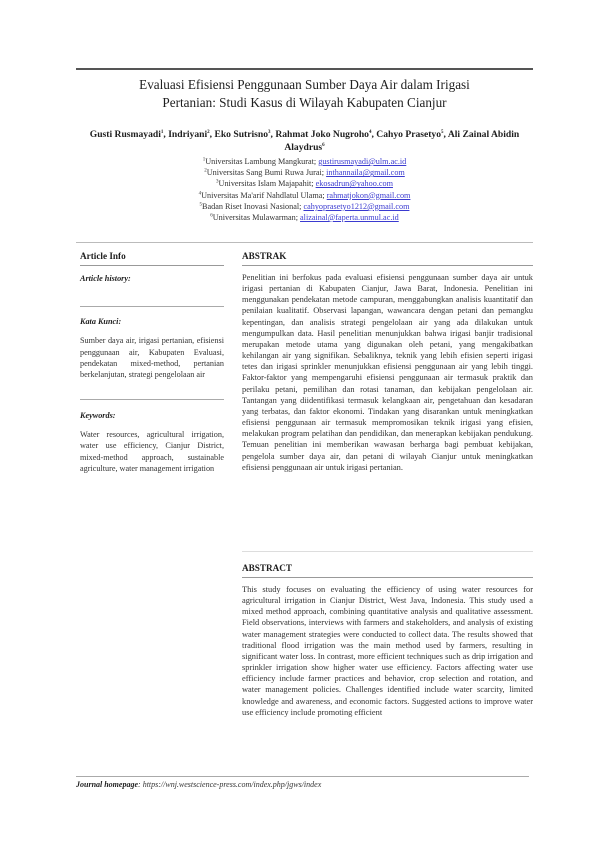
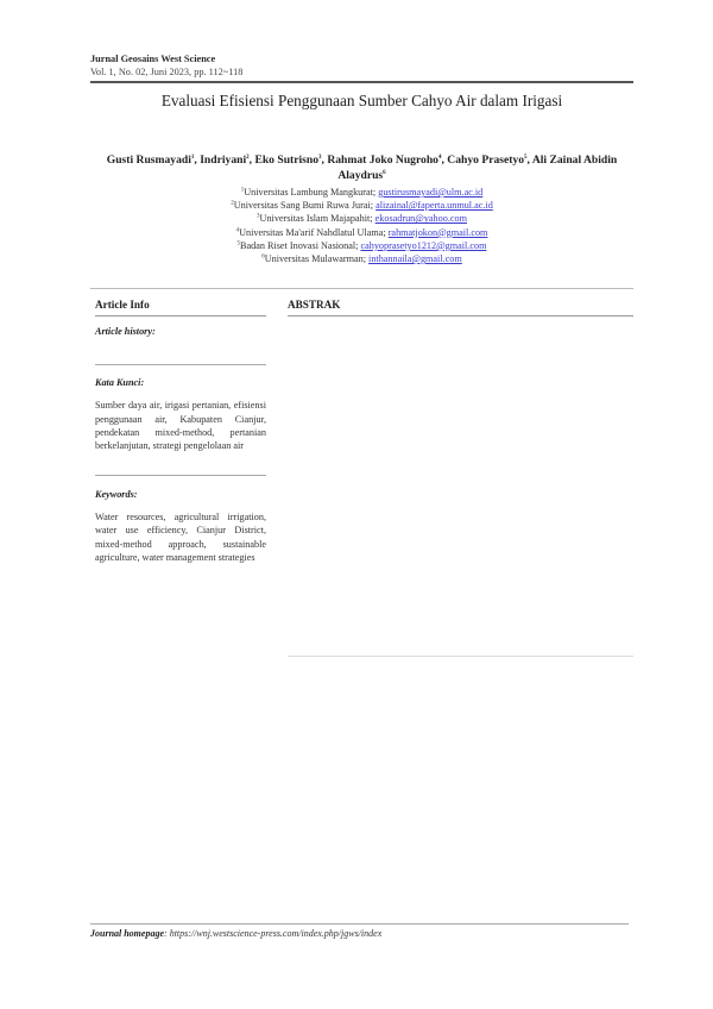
+ Jurnal Geosains West Science
+ Vol. 1, No. 02, Juni 2023, pp. 112~118
- Evaluasi Efisiensi Penggunaan Sumber Daya Air dalam Irigasi
+ Evaluasi Efisiensi Penggunaan Sumber Cahyo Air dalam Irigasi
- Pertanian: Studi Kasus di Wilayah Kabupaten Cianjur
  Gusti Rusmayadi , Indriyani , Eko Sutrisno , Rahmat Joko Nugroho , Cahyo Prasetyo , Ali Zainal Abidin Alaydrus
  Universitas Lambung Mangkurat; gustirusmayadi@ulm.ac.id
- Universitas Sang Bumi Ruwa Jurai; inthannaila@gmail.com
+ Universitas Sang Bumi Ruwa Jurai; alizainal@faperta.unmul.ac.id
  Universitas Islam Majapahit; ekosadrun@yahoo.com
  Universitas Ma'arif Nahdlatul Ulama; rahmatjokon@gmail.com
  Badan Riset Inovasi Nasional; cahyoprasetyo1212@gmail.com
- Universitas Mulawarman; alizainal@faperta.unmul.ac.id
+ Universitas Mulawarman; inthannaila@gmail.com
  Article Info
  Article history:
  Kata Kunci:
- Sumber daya air, irigasi pertanian, efisiensi penggunaan air, Kabupaten Evaluasi, pendekatan mixed-method, pertanian berkelanjutan, strategi pengelolaan air
+ Sumber daya air, irigasi pertanian, efisiensi penggunaan air, Kabupaten Cianjur, pendekatan mixed-method, pertanian berkelanjutan, strategi pengelolaan air
  Keywords:
- Water resources, agricultural irrigation, water use efficiency, Cianjur District, mixed-method approach, sustainable agriculture, water management irrigation
+ Water resources, agricultural irrigation, water use efficiency, Cianjur District, mixed-method approach, sustainable agriculture, water management strategies
  ABSTRAK
- Penelitian ini berfokus pada evaluasi efisiensi penggunaan sumber daya air untuk irigasi pertanian di Kabupaten Cianjur, Jawa Barat, Indonesia. Penelitian ini menggunakan pendekatan metode campuran, menggabungkan analisis kuantitatif dan penilaian kualitatif. Observasi lapangan, wawancara dengan petani dan pemangku kepentingan, dan analisis strategi pengelolaan air yang ada dilakukan untuk mengumpulkan data. Hasil penelitian menunjukkan bahwa irigasi banjir tradisional merupakan metode utama yang digunakan oleh petani, yang mengakibatkan kehilangan air yang signifikan. Sebaliknya, teknik yang lebih efisien seperti irigasi tetes dan irigasi sprinkler menunjukkan efisiensi penggunaan air yang lebih tinggi. Faktor-faktor yang mempengaruhi efisiensi penggunaan air termasuk praktik dan perilaku petani, pemilihan dan rotasi tanaman, dan kebijakan pengelolaan air. Tantangan yang diidentifikasi termasuk kelangkaan air, pengetahuan dan kesadaran yang terbatas, dan faktor ekonomi. Tindakan yang disarankan untuk meningkatkan efisiensi penggunaan air termasuk mempromosikan teknik irigasi yang efisien, melakukan program pelatihan dan pendidikan, dan menerapkan kebijakan pendukung. Temuan penelitian ini memberikan wawasan berharga bagi pembuat kebijakan, pengelola sumber daya air, dan petani di wilayah Cianjur untuk meningkatkan efisiensi penggunaan air untuk irigasi pertanian.
- ABSTRACT
- This study focuses on evaluating the efficiency of using water resources for agricultural irrigation in Cianjur District, West Java, Indonesia. This study used a mixed method approach, combining quantitative analysis and qualitative assessment. Field observations, interviews with farmers and stakeholders, and analysis of existing water management strategies were conducted to collect data. The results showed that traditional flood irrigation was the main method used by farmers, resulting in significant water loss. In contrast, more efficient techniques such as drip irrigation and sprinkler irrigation show higher water use efficiency. Factors affecting water use efficiency include farmer practices and behavior, crop selection and rotation, and water management policies. Challenges identified include water scarcity, limited knowledge and awareness, and economic factors. Suggested actions to improve water use efficiency include promoting efficient
  Journal homepage: https://wnj.westscience-press.com/index.php/jgws/index
